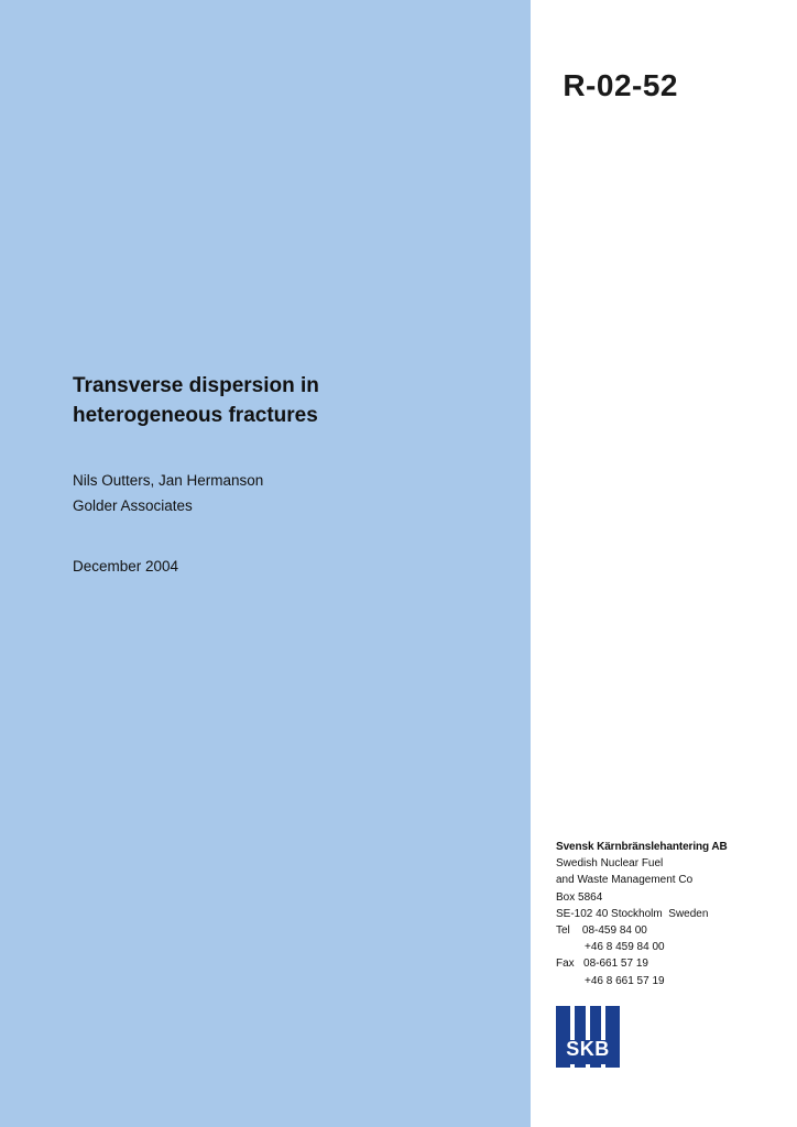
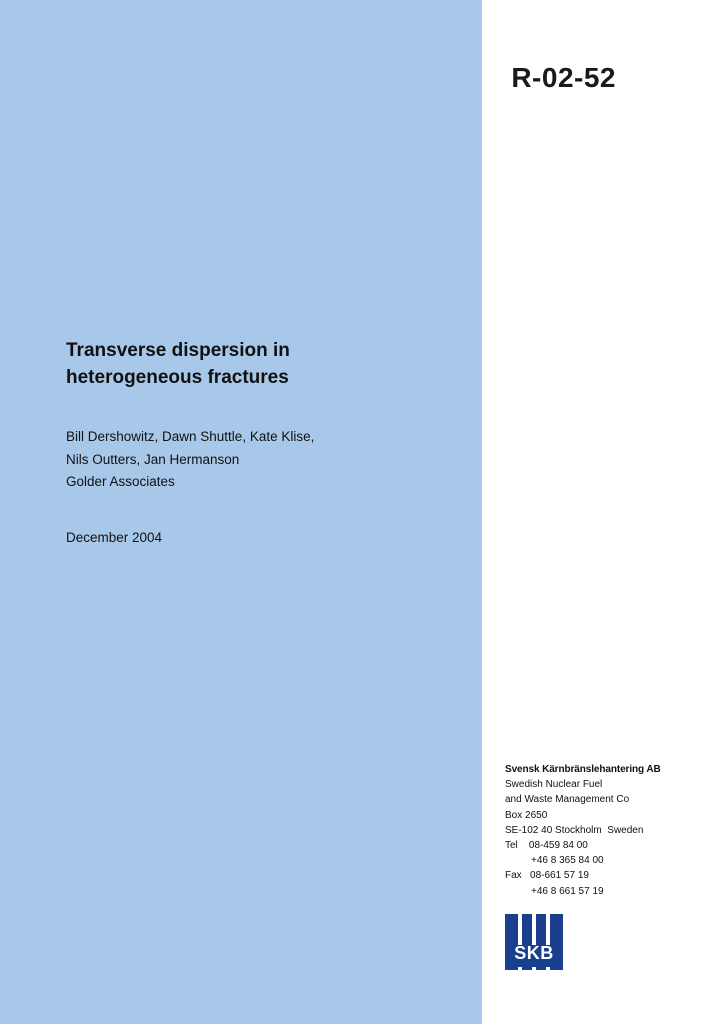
  R-02-52
  Transverse dispersion in heterogeneous fractures
+ Bill Dershowitz, Dawn Shuttle, Kate Klise,
  Nils Outters, Jan Hermanson
  Golder Associates
  December 2004
  Svensk Kärnbränslehantering AB
  Swedish Nuclear Fuel
  and Waste Management Co
- Box 5864
+ Box 2650
  SE-102 40 Stockholm Sweden
  Tel 08-459 84 00
- +46 8 459 84 00
+ +46 8 365 84 00
  Fax 08-661 57 19
  +46 8 661 57 19
  SKB
